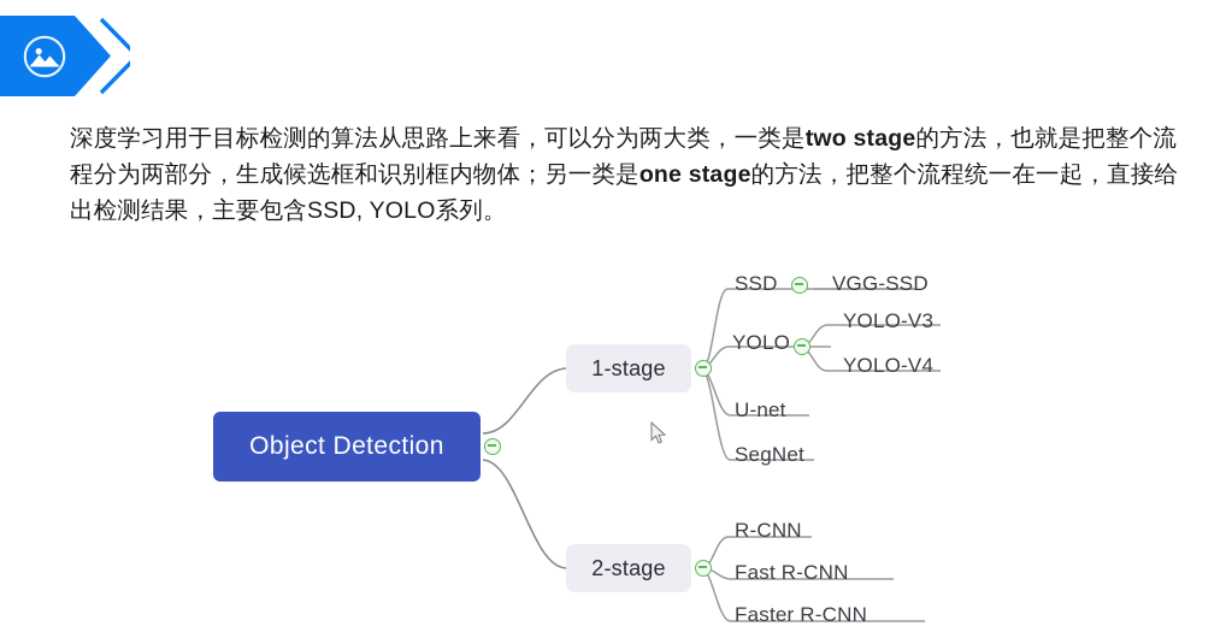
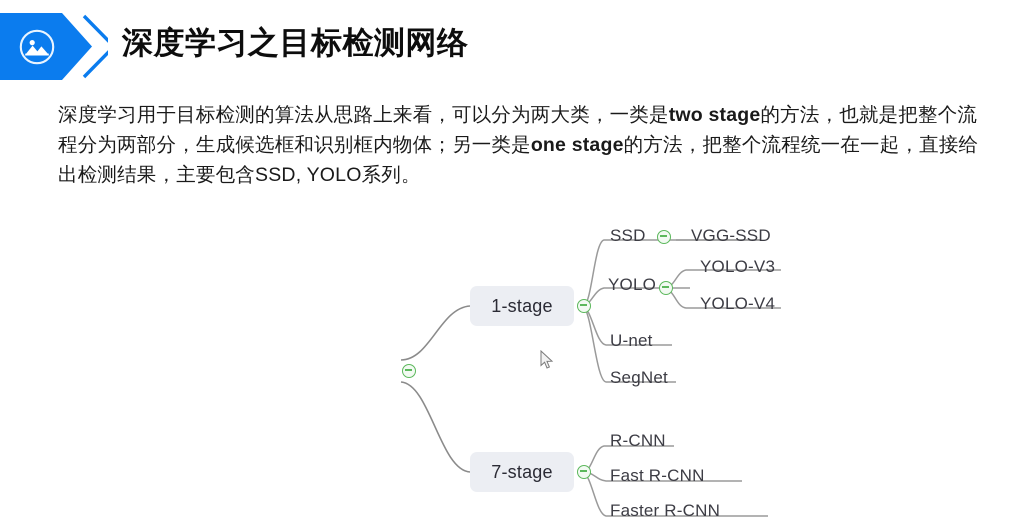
+ 深度学习之目标检测网络
  深度学习用于目标检测的算法从思路上来看，可以分为两大类，一类是two stage的方法，也就是把整个流程分为两部分，生成候选框和识别框内物体；另一类是one stage的方法，把整个流程统一在一起，直接给出检测结果，主要包含SSD, YOLO系列。
- Object Detection
  1-stage
  SSD
  VGG-SSD
  YOLO
  YOLO-V3
  YOLO-V4
  U-net
  SegNet
- 2-stage
+ 7-stage
  R-CNN
  Fast R-CNN
  Faster R-CNN
